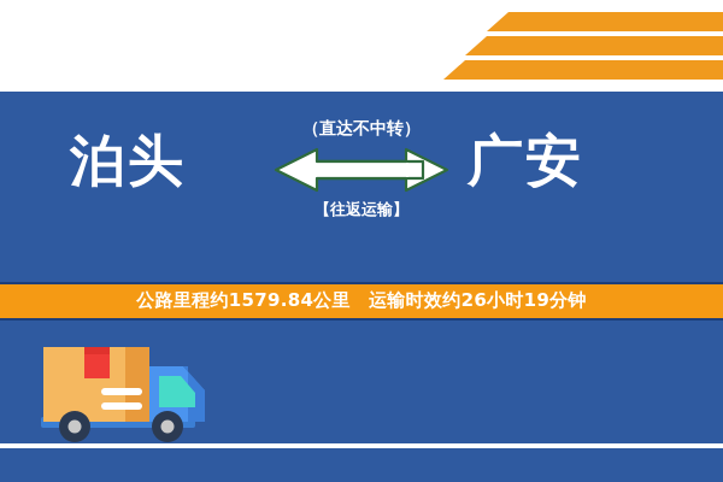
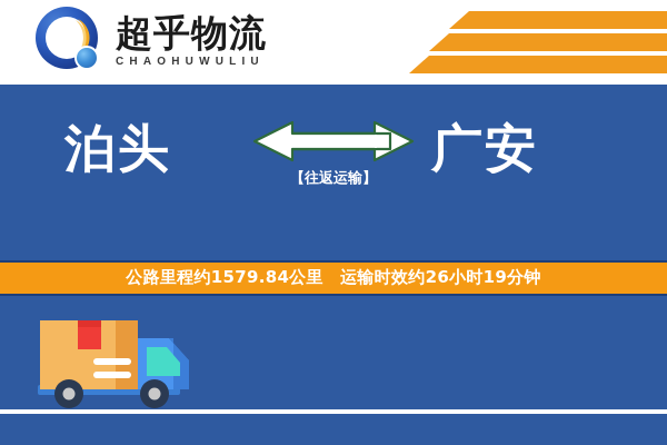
+ 超乎物流
+ CHAOHUWULIU
  泊头
- （直达不中转）
  【往返运输】
  广安
  公路里程约1579.84公里 运输时效约26小时19分钟
